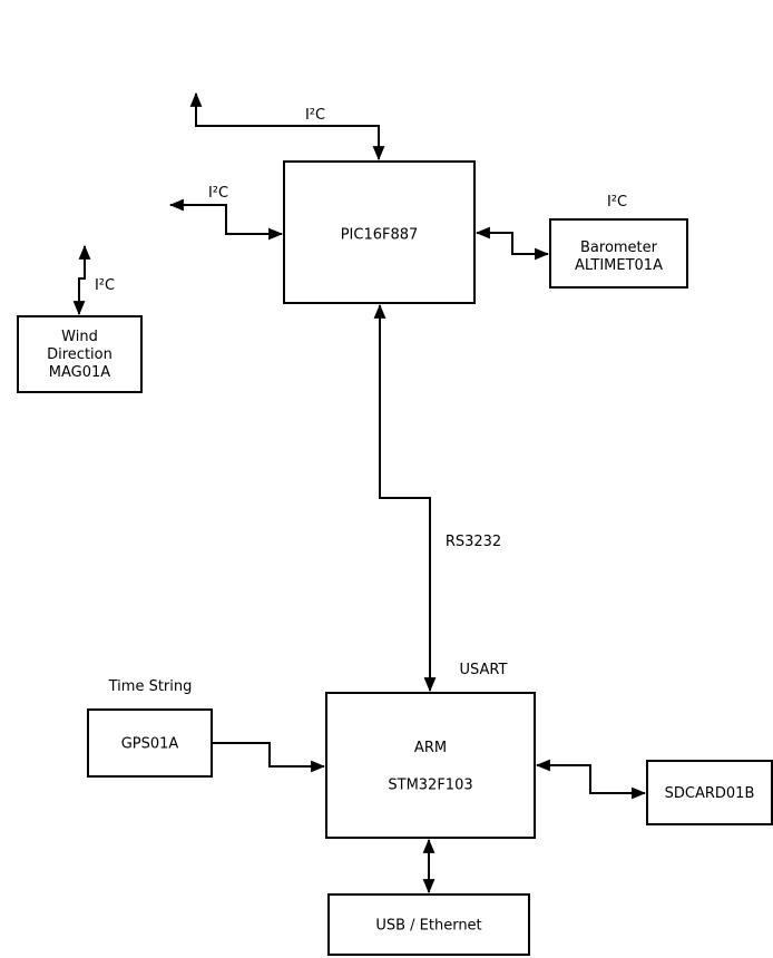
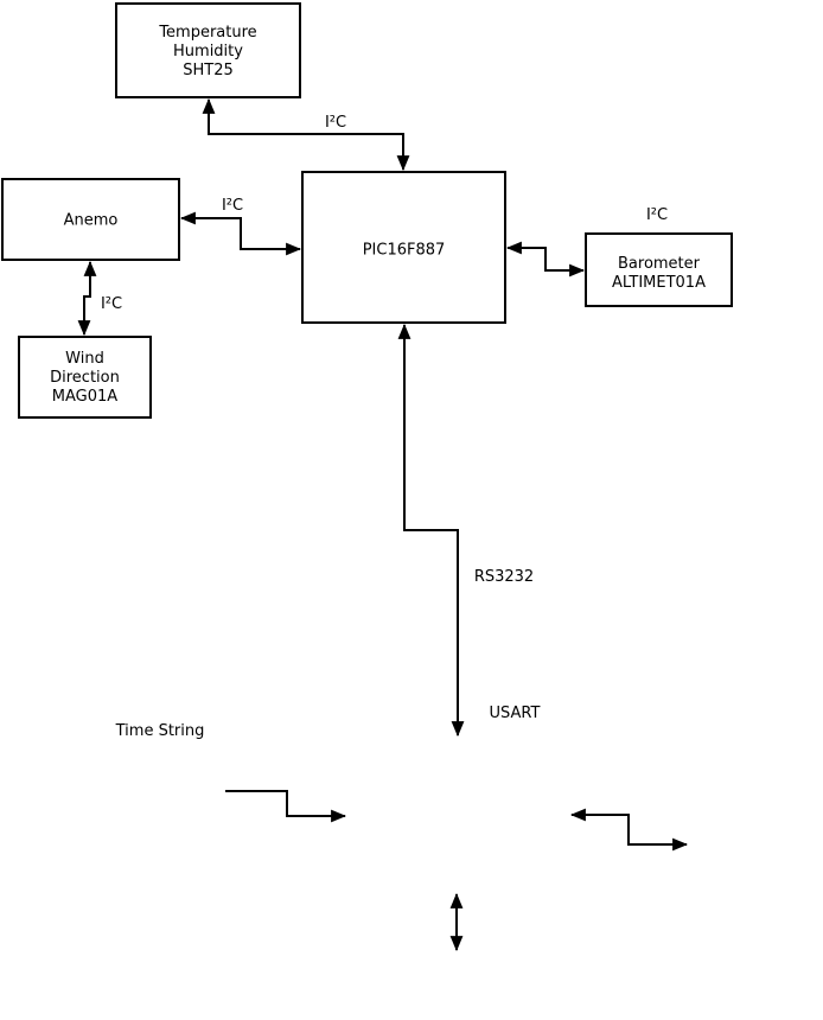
+ Temperature
+ Humidity
+ SHT25
+ Anemo
  Wind
  Direction
  MAG01A
  PIC16F887
  Barometer
  ALTIMET01A
- GPS01A
- ARM
- STM32F103
- SDCARD01B
- USB / Ethernet
  I²C
  I²C
  I²C
  I²C
  RS3232
  USART
  Time String
